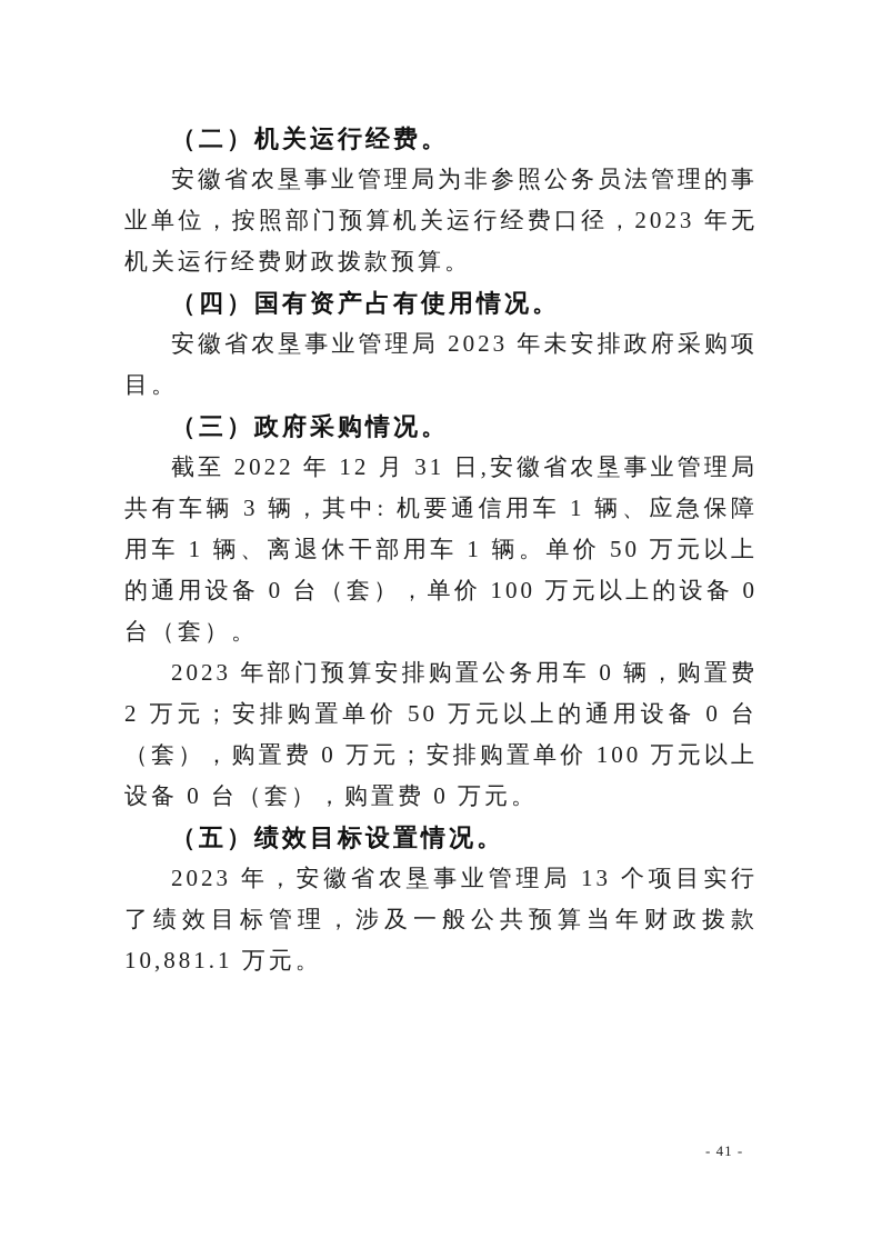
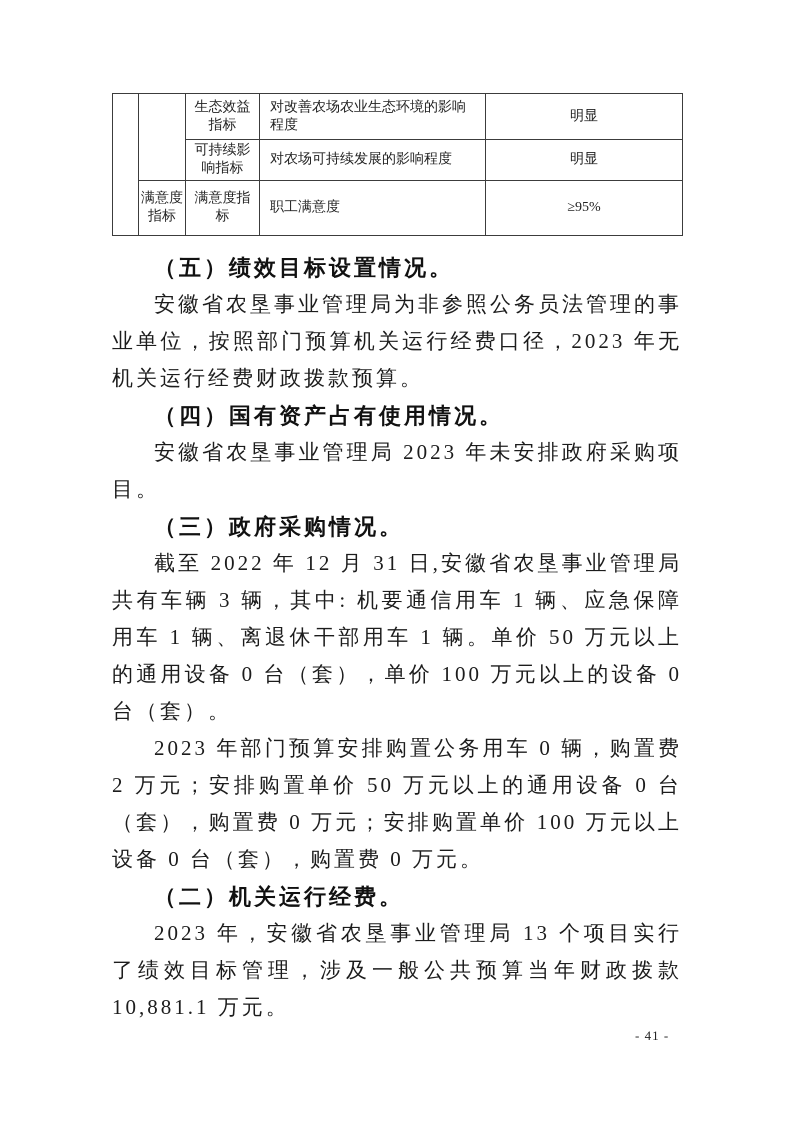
+ 		生态效益指标	对改善农场农业生态环境的影响程度	明显
+ 可持续影响指标	对农场可持续发展的影响程度	明显
+ 满意度指标	满意度指标	职工满意度	≥95%
- （二）机关运行经费。
+ （五）绩效目标设置情况。
  安徽省农垦事业管理局为非参照公务员法管理的事业单位，按照部门预算机关运行经费口径，2023 年无机关运行经费财政拨款预算。
  （四）国有资产占有使用情况。
  安徽省农垦事业管理局 2023 年未安排政府采购项目。
  （三）政府采购情况。
  截至 2022 年 12 月 31 日,安徽省农垦事业管理局共有车辆 3 辆，其中: 机要通信用车 1 辆、应急保障用车 1 辆、离退休干部用车 1 辆。单价 50 万元以上的通用设备 0 台（套），单价 100 万元以上的设备 0 台（套）。
  2023 年部门预算安排购置公务用车 0 辆，购置费 2 万元；安排购置单价 50 万元以上的通用设备 0 台（套），购置费 0 万元；安排购置单价 100 万元以上设备 0 台（套），购置费 0 万元。
- （五）绩效目标设置情况。
+ （二）机关运行经费。
  2023 年，安徽省农垦事业管理局 13 个项目实行了绩效目标管理，涉及一般公共预算当年财政拨款 10,881.1 万元。
  - 41 -
